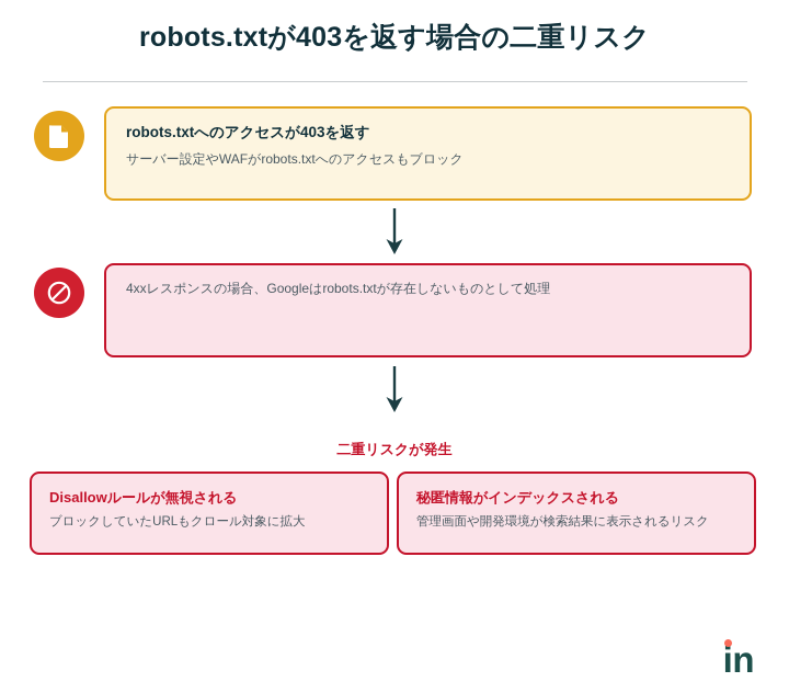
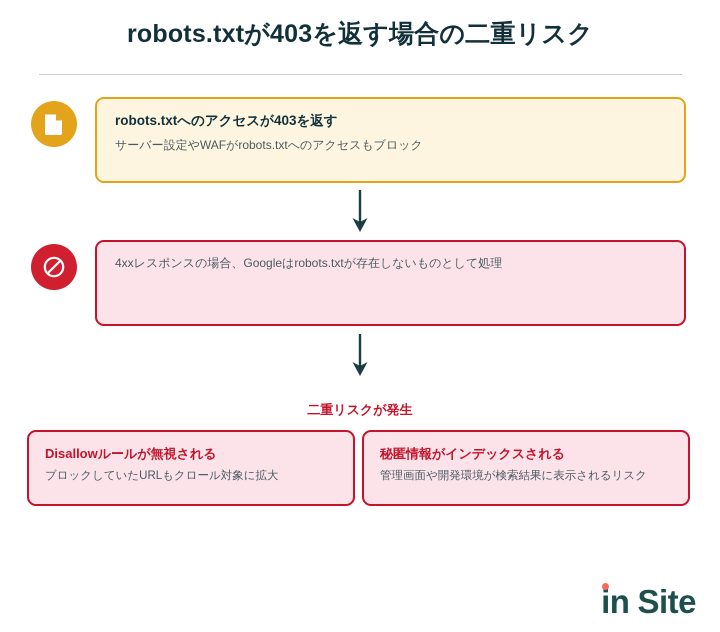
  robots.txtが403を返す場合の二重リスク
  robots.txtへのアクセスが403を返す
  サーバー設定やWAFがrobots.txtへのアクセスもブロック
  4xxレスポンスの場合、Googleはrobots.txtが存在しないものとして処理
  二重リスクが発生
  Disallowルールが無視される
  ブロックしていたURLもクロール対象に拡大
  秘匿情報がインデックスされる
  管理画面や開発環境が検索結果に表示されるリスク
  in
+ Site
